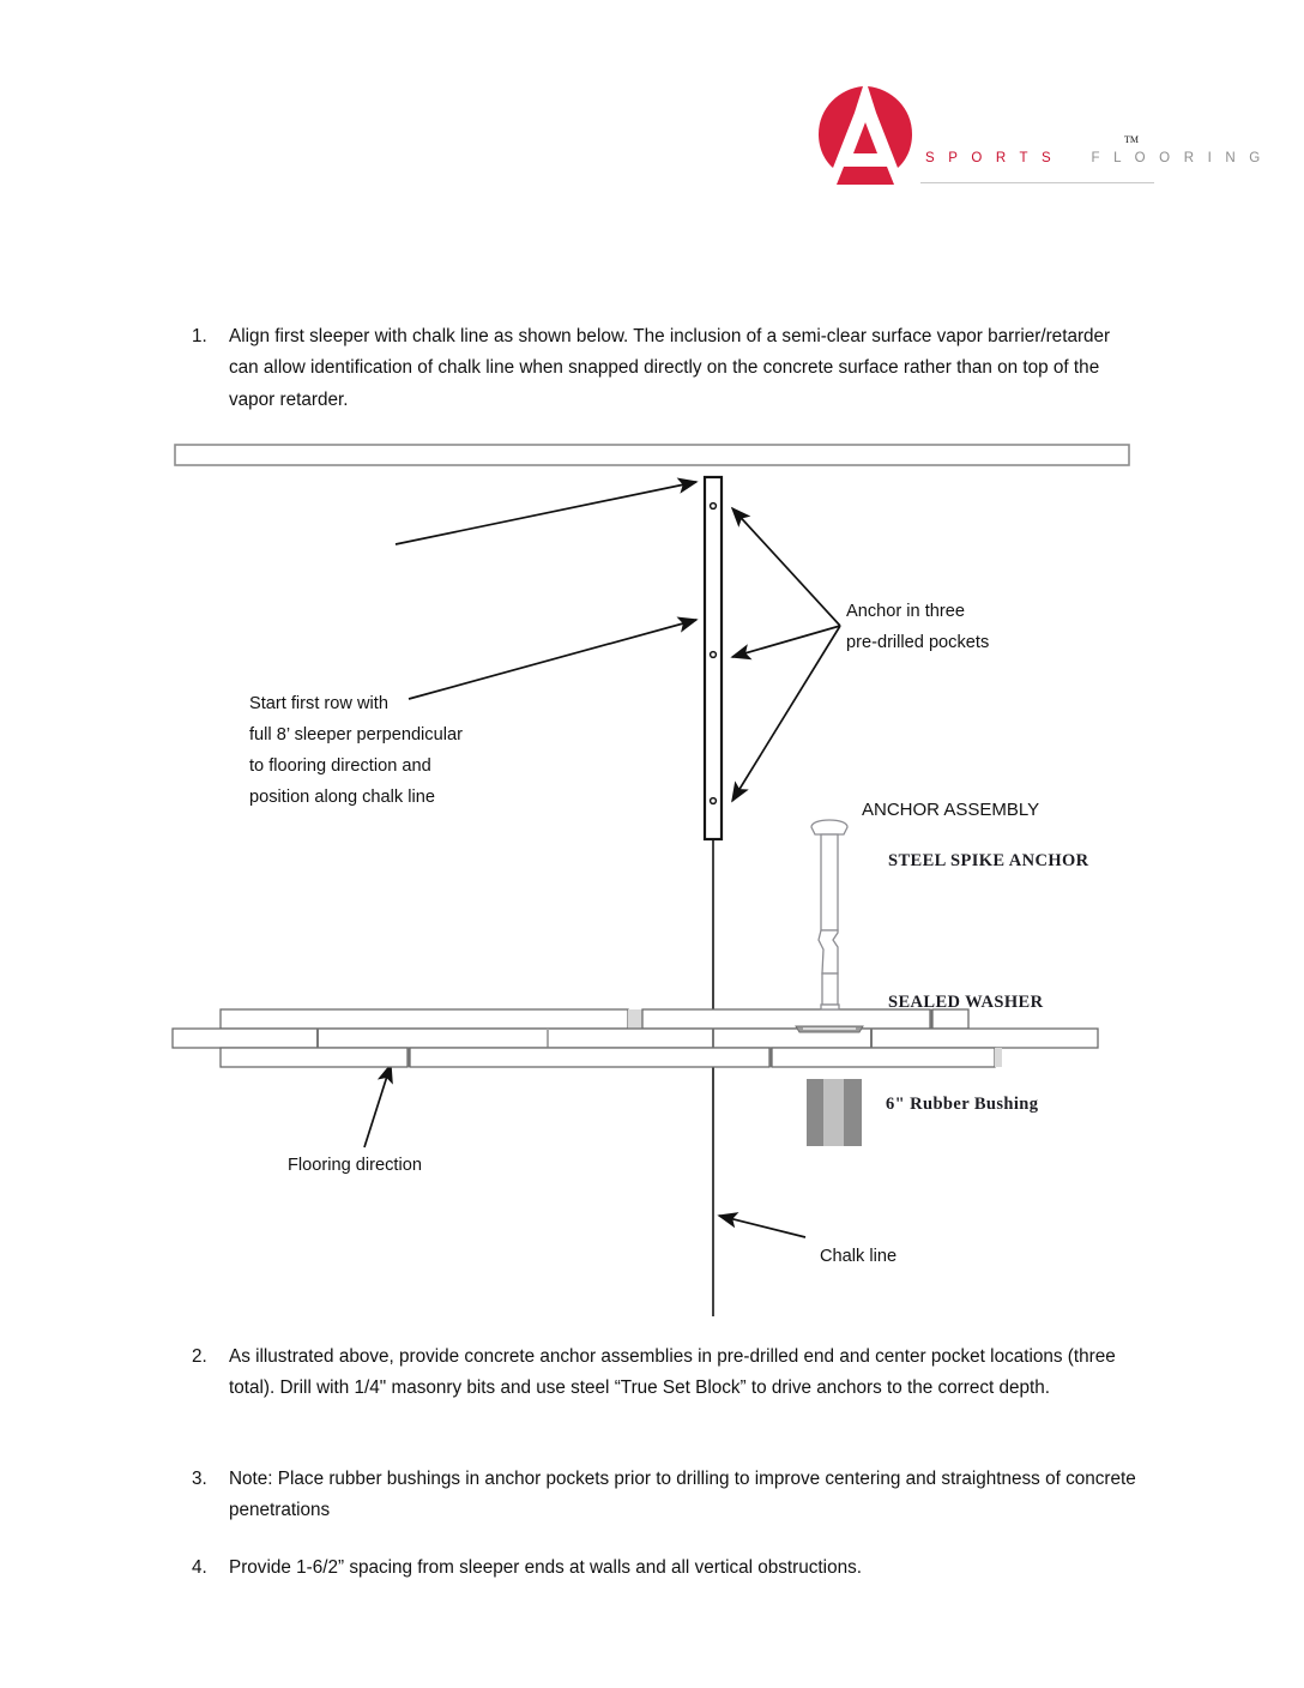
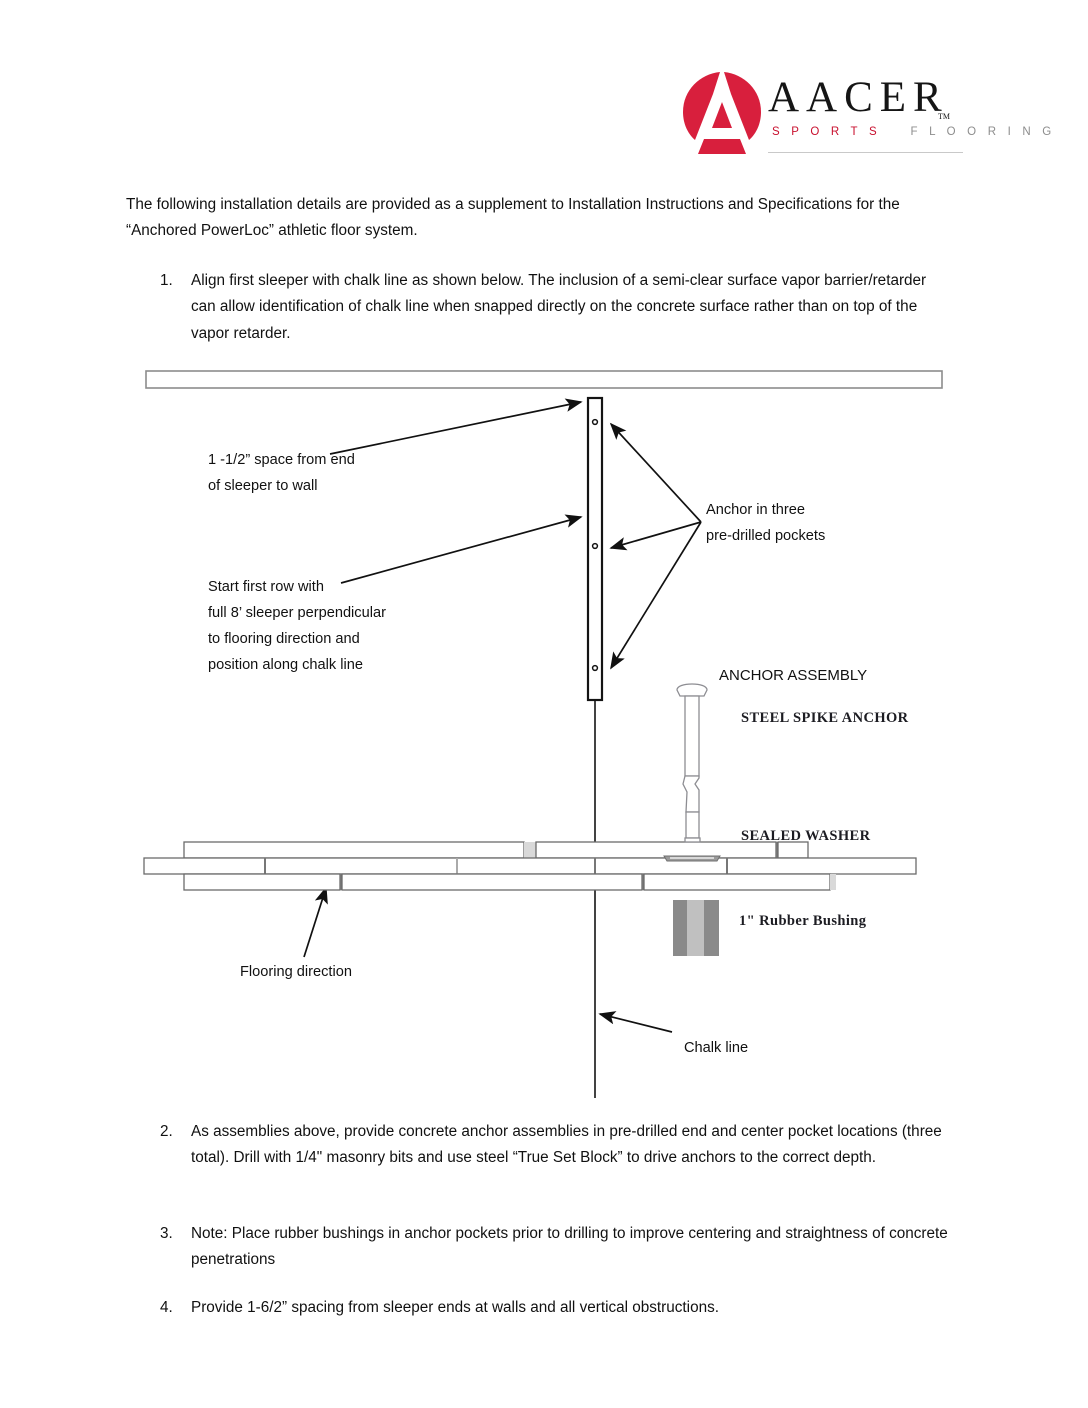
+ AACER
  TM
  S P O R T S F L O O R I N G
+ The following installation details are provided as a supplement to Installation Instructions and Specifications for the “Anchored PowerLoc” athletic floor system.
  1.
  Align first sleeper with chalk line as shown below. The inclusion of a semi-clear surface vapor barrier/retarder can allow identification of chalk line when snapped directly on the concrete surface rather than on top of the vapor retarder.
+ 1 -1/2” space from end
+ of sleeper to wall
  Start first row with
  full 8’ sleeper perpendicular
  to flooring direction and
  position along chalk line
  Anchor in three
  pre-drilled pockets
  Flooring direction
  Chalk line
  ANCHOR ASSEMBLY
  STEEL SPIKE ANCHOR
  SEALED WASHER
- 6" Rubber Bushing
+ 1" Rubber Bushing
  2.
- As illustrated above, provide concrete anchor assemblies in pre-drilled end and center pocket locations (three total). Drill with 1/4" masonry bits and use steel “True Set Block” to drive anchors to the correct depth.
+ As assemblies above, provide concrete anchor assemblies in pre-drilled end and center pocket locations (three total). Drill with 1/4" masonry bits and use steel “True Set Block” to drive anchors to the correct depth.
  3.
  Note: Place rubber bushings in anchor pockets prior to drilling to improve centering and straightness of concrete penetrations
  4.
  Provide 1-6/2” spacing from sleeper ends at walls and all vertical obstructions.
